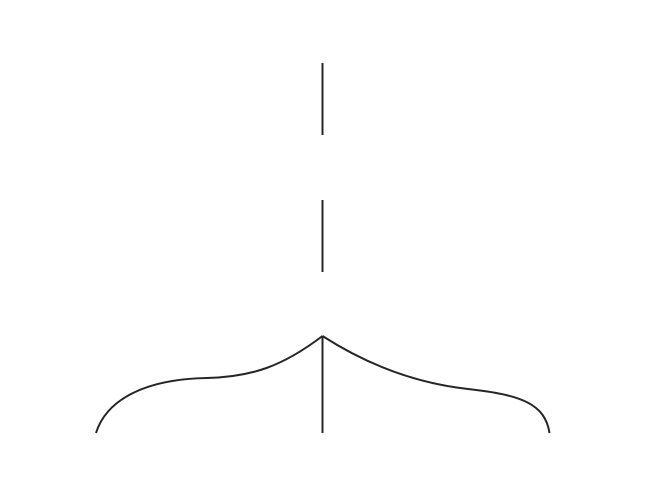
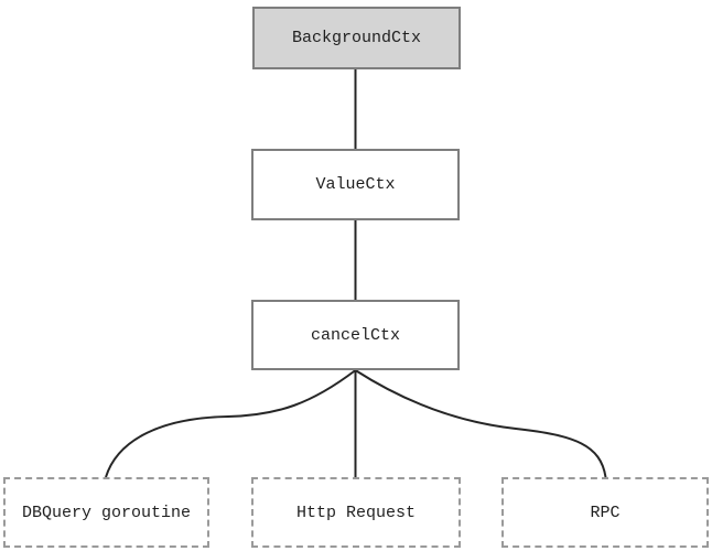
+ BackgroundCtx
+ ValueCtx
+ cancelCtx
+ DBQuery goroutine
+ Http Request
+ RPC
